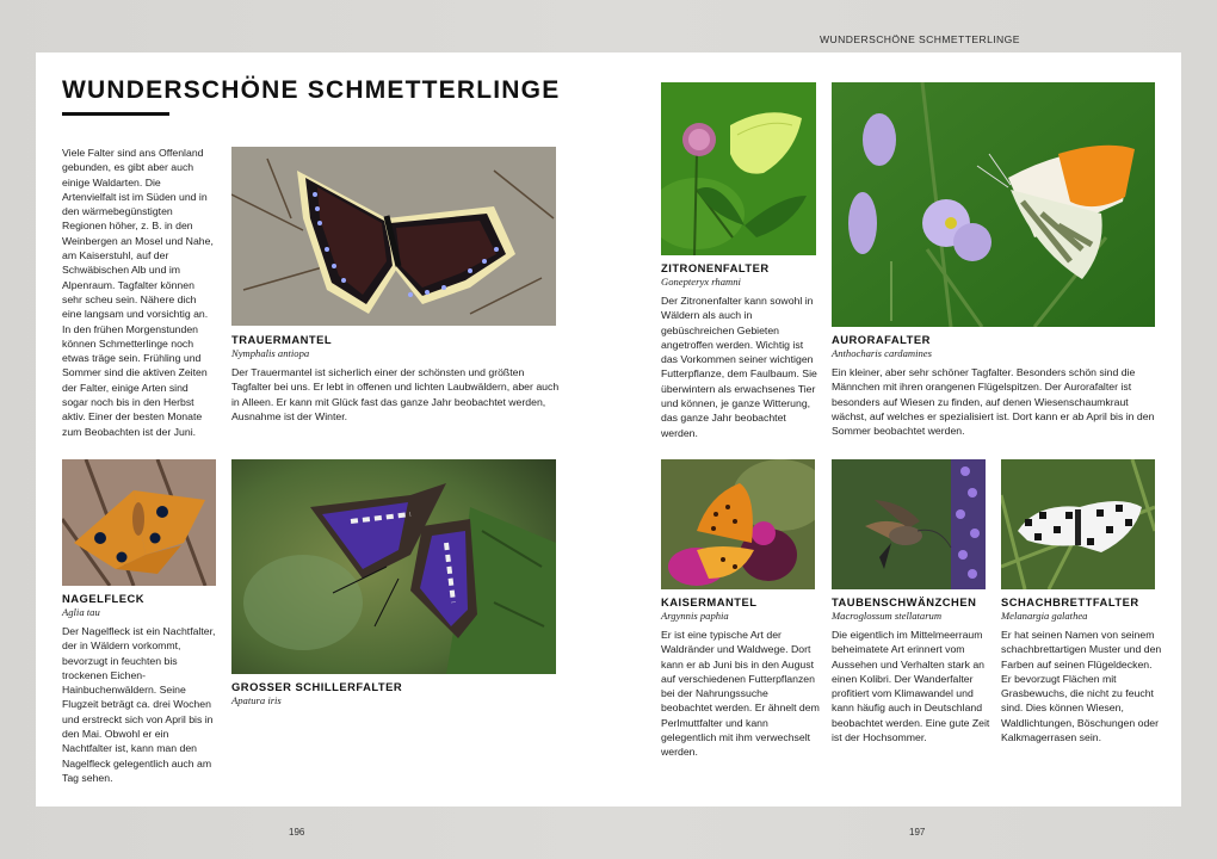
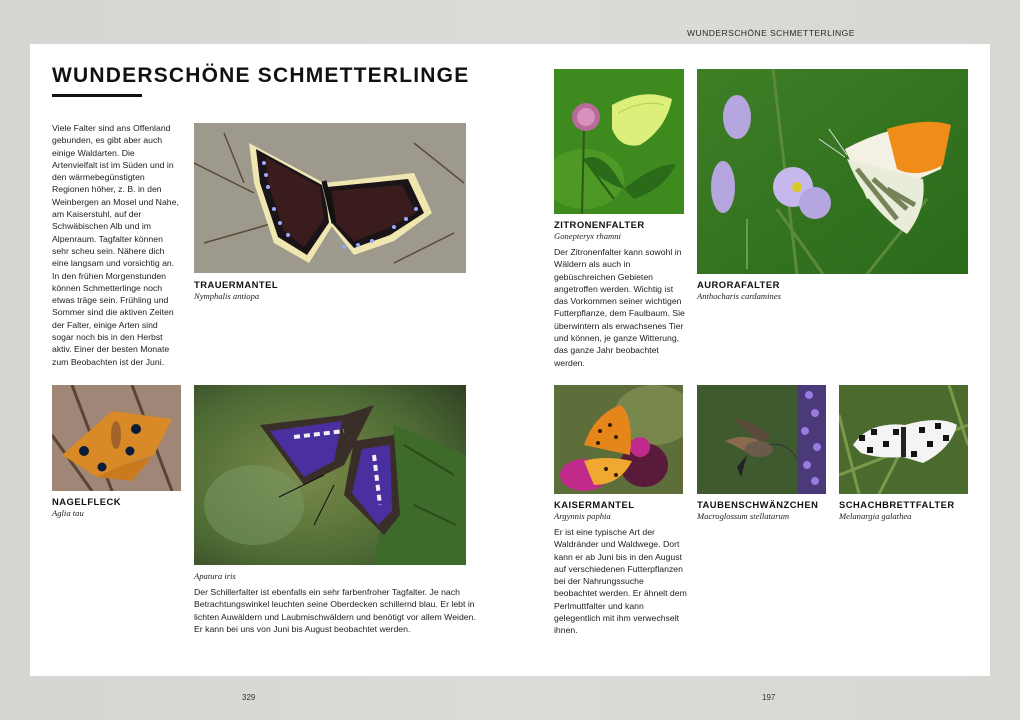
  WUNDERSCHÖNE SCHMETTERLINGE
- 196
+ 329
  197
  WUNDERSCHÖNE SCHMETTERLINGE
  Viele Falter sind ans Offenland gebunden, es gibt aber auch einige Waldarten. Die Artenvielfalt ist im Süden und in den wärmebegünstigten Regionen höher, z. B. in den Weinbergen an Mosel und Nahe, am Kaiserstuhl, auf der Schwäbischen Alb und im Alpenraum. Tagfalter können sehr scheu sein. Nähere dich eine langsam und vorsichtig an. In den frühen Morgenstunden können Schmetterlinge noch etwas träge sein. Frühling und Sommer sind die aktiven Zeiten der Falter, einige Arten sind sogar noch bis in den Herbst aktiv. Einer der besten Monate zum Beobachten ist der Juni.
  TRAUERMANTEL
  Nymphalis antiopa
- Der Trauermantel ist sicherlich einer der schönsten und größten Tagfalter bei uns. Er lebt in offenen und lichten Laubwäldern, aber auch in Alleen. Er kann mit Glück fast das ganze Jahr beobachtet werden, Ausnahme ist der Winter.
  NAGELFLECK
  Aglia tau
- Der Nagelfleck ist ein Nachtfalter, der in Wäldern vorkommt, bevorzugt in feuchten bis trockenen Eichen-Hainbuchenwäldern. Seine Flugzeit beträgt ca. drei Wochen und erstreckt sich von April bis in den Mai. Obwohl er ein Nachtfalter ist, kann man den Nagelfleck gelegentlich auch am Tag sehen.
- GROSSER SCHILLERFALTER
  Apatura iris
+ Der Schillerfalter ist ebenfalls ein sehr farbenfroher Tagfalter. Je nach Betrachtungswinkel leuchten seine Oberdecken schillernd blau. Er lebt in lichten Auwäldern und Laubmischwäldern und benötigt vor allem Weiden. Er kann bei uns von Juni bis August beobachtet werden.
  ZITRONENFALTER
  Gonepteryx rhamni
  Der Zitronenfalter kann sowohl in Wäldern als auch in gebüschreichen Gebieten angetroffen werden. Wichtig ist das Vorkommen seiner wichtigen Futterpflanze, dem Faulbaum. Sie überwintern als erwachsenes Tier und können, je ganze Witterung, das ganze Jahr beobachtet werden.
  AURORAFALTER
  Anthocharis cardamines
- Ein kleiner, aber sehr schöner Tagfalter. Besonders schön sind die Männchen mit ihren orangenen Flügelspitzen. Der Aurorafalter ist besonders auf Wiesen zu finden, auf denen Wiesenschaumkraut wächst, auf welches er spezialisiert ist. Dort kann er ab April bis in den Sommer beobachtet werden.
  KAISERMANTEL
  Argynnis paphia
- Er ist eine typische Art der Waldränder und Waldwege. Dort kann er ab Juni bis in den August auf verschiedenen Futterpflanzen bei der Nahrungssuche beobachtet werden. Er ähnelt dem Perlmuttfalter und kann gelegentlich mit ihm verwechselt werden.
+ Er ist eine typische Art der Waldränder und Waldwege. Dort kann er ab Juni bis in den August auf verschiedenen Futterpflanzen bei der Nahrungssuche beobachtet werden. Er ähnelt dem Perlmuttfalter und kann gelegentlich mit ihm verwechselt ihnen.
  TAUBENSCHWÄNZCHEN
  Macroglossum stellatarum
- Die eigentlich im Mittelmeerraum beheimatete Art erinnert vom Aussehen und Verhalten stark an einen Kolibri. Der Wanderfalter profitiert vom Klimawandel und kann häufig auch in Deutschland beobachtet werden. Eine gute Zeit ist der Hochsommer.
  SCHACHBRETTFALTER
  Melanargia galathea
- Er hat seinen Namen von seinem schachbrettartigen Muster und den Farben auf seinen Flügeldecken. Er bevorzugt Flächen mit Grasbewuchs, die nicht zu feucht sind. Dies können Wiesen, Waldlichtungen, Böschungen oder Kalkmagerrasen sein.
